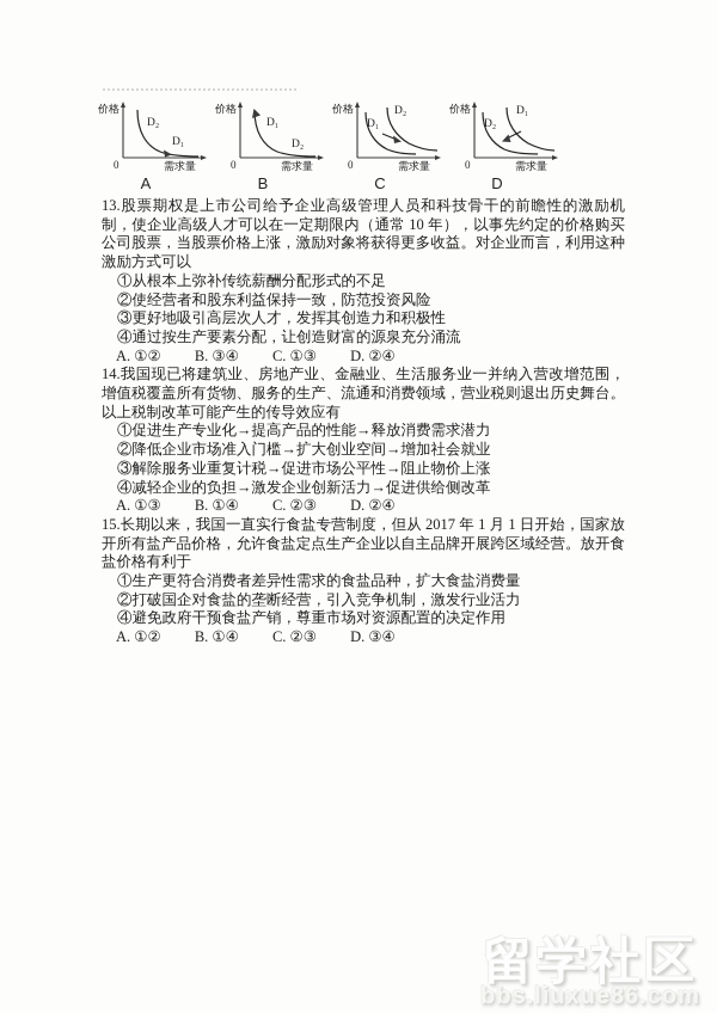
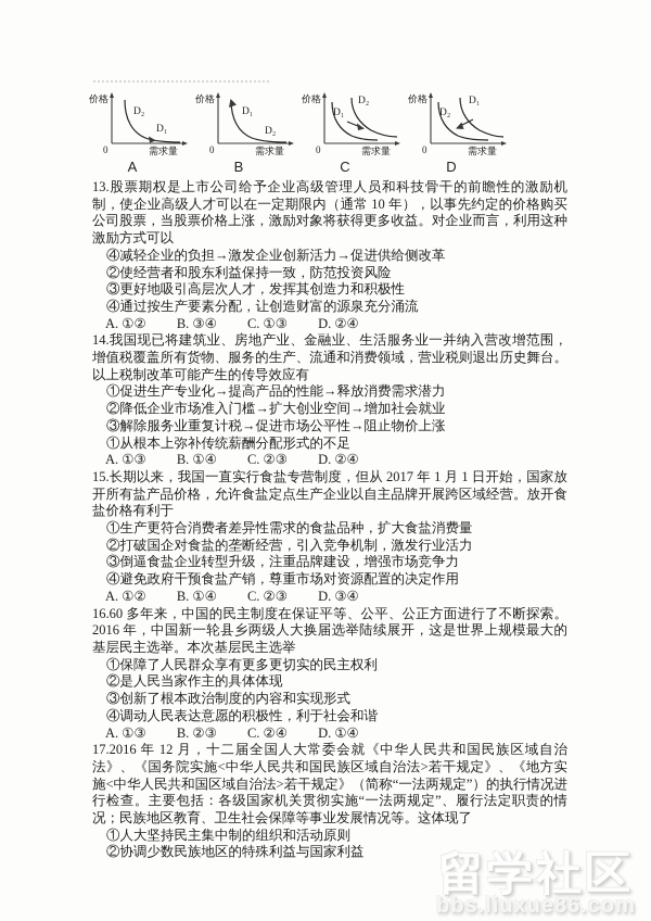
  价格
  D₂
  D₁
  0
  需求量
  A
  价格
  D₁
  D₂
  0
  需求量
  B
  价格
  D₁
  D₂
  0
  需求量
  C
  价格
  D₂
  D₁
  0
  需求量
  D
  13.股票期权是上市公司给予企业高级管理人员和科技骨干的前瞻性的激励机制，使企业高级人才可以在一定期限内（通常 10 年），以事先约定的价格购买公司股票，当股票价格上涨，激励对象将获得更多收益。对企业而言，利用这种激励方式可以
- ①从根本上弥补传统薪酬分配形式的不足
+ ④减轻企业的负担→激发企业创新活力→促进供给侧改革
  ②使经营者和股东利益保持一致，防范投资风险
  ③更好地吸引高层次人才，发挥其创造力和积极性
  ④通过按生产要素分配，让创造财富的源泉充分涌流
  A. ①② B. ③④ C. ①③ D. ②④
  14.我国现已将建筑业、房地产业、金融业、生活服务业一并纳入营改增范围，增值税覆盖所有货物、服务的生产、流通和消费领域，营业税则退出历史舞台。以上税制改革可能产生的传导效应有
  ①促进生产专业化→提高产品的性能→释放消费需求潜力
  ②降低企业市场准入门槛→扩大创业空间→增加社会就业
  ③解除服务业重复计税→促进市场公平性→阻止物价上涨
- ④减轻企业的负担→激发企业创新活力→促进供给侧改革
+ ①从根本上弥补传统薪酬分配形式的不足
  A. ①③ B. ①④ C. ②③ D. ②④
  15.长期以来，我国一直实行食盐专营制度，但从 2017 年 1 月 1 日开始，国家放开所有盐产品价格，允许食盐定点生产企业以自主品牌开展跨区域经营。放开食盐价格有利于
  ①生产更符合消费者差异性需求的食盐品种，扩大食盐消费量
  ②打破国企对食盐的垄断经营，引入竞争机制，激发行业活力
+ ③倒逼食盐企业转型升级，注重品牌建设，增强市场竞争力
  ④避免政府干预食盐产销，尊重市场对资源配置的决定作用
  A. ①② B. ①④ C. ②③ D. ③④
+ 16.60 多年来，中国的民主制度在保证平等、公平、公正方面进行了不断探索。2016 年，中国新一轮县乡两级人大换届选举陆续展开，这是世界上规模最大的基层民主选举。本次基层民主选举
+ ①保障了人民群众享有更多更切实的民主权利
+ ②是人民当家作主的具体体现
+ ③创新了根本政治制度的内容和实现形式
+ ④调动人民表达意愿的积极性，利于社会和谐
+ A. ①③ B. ②③ C. ②④ D. ①④
+ 17.2016 年 12 月，十二届全国人大常委会就《中华人民共和国民族区域自治法》、《国务院实施<中华人民共和国民族区域自治法>若干规定》、《地方实施<中华人民共和国区域自治法>若干规定》（简称“一法两规定”）的执行情况进行检查。主要包括：各级国家机关贯彻实施“一法两规定”、履行法定职责的情况；民族地区教育、卫生社会保障等事业发展情况等。这体现了
+ ①人大坚持民主集中制的组织和活动原则
+ ②协调少数民族地区的特殊利益与国家利益
  留学社区
  bbs.liuxue86.com
